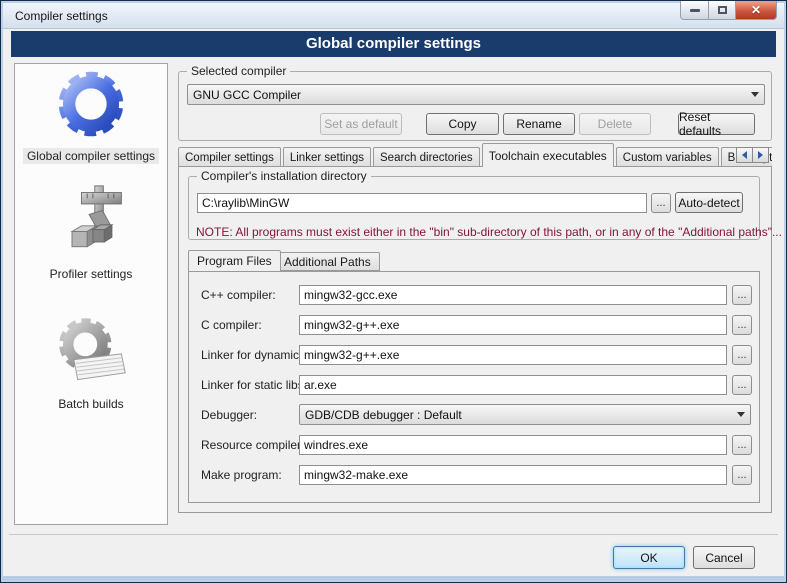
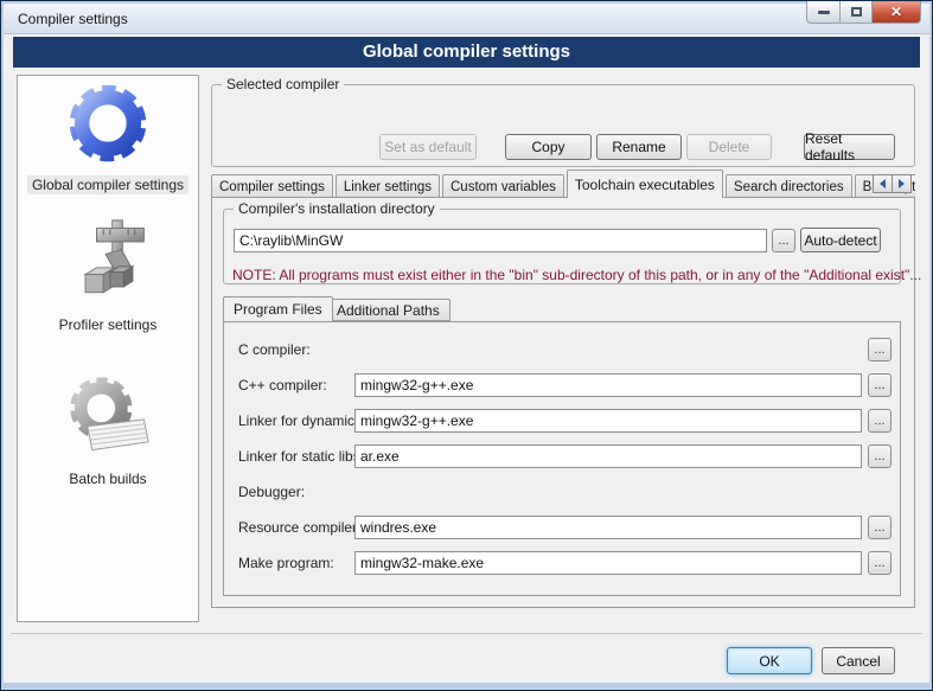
  Compiler settings
  ✕
  Global compiler settings
  Global compiler settings
  Profiler settings
  Batch builds
  Selected compiler
- GNU GCC Compiler
  Set as default
  Copy
  Rename
  Delete
  Reset defaults
  Compiler settings
  Linker settings
- Search directories
+ Custom variables
  Toolchain executables
- Custom variables
+ Search directories
  Compiler's installation directory
  C:\raylib\MinGW
  ...
  Auto-detect
- NOTE: All programs must exist either in the "bin" sub-directory of this path, or in any of the "Additional paths"...
+ NOTE: All programs must exist either in the "bin" sub-directory of this path, or in any of the "Additional exist"...
  Program Files
  Additional Paths
- C++ compiler:
+ C compiler:
- mingw32-gcc.exe
  ...
- C compiler:
+ C++ compiler:
  mingw32-g++.exe
  ...
  Linker for dynamic
  mingw32-g++.exe
  ...
  Linker for static lib
  ar.exe
  ...
  Debugger:
- GDB/CDB debugger : Default
  Resource compile
  windres.exe
  ...
  Make program:
  mingw32-make.exe
  ...
  OK
  Cancel
